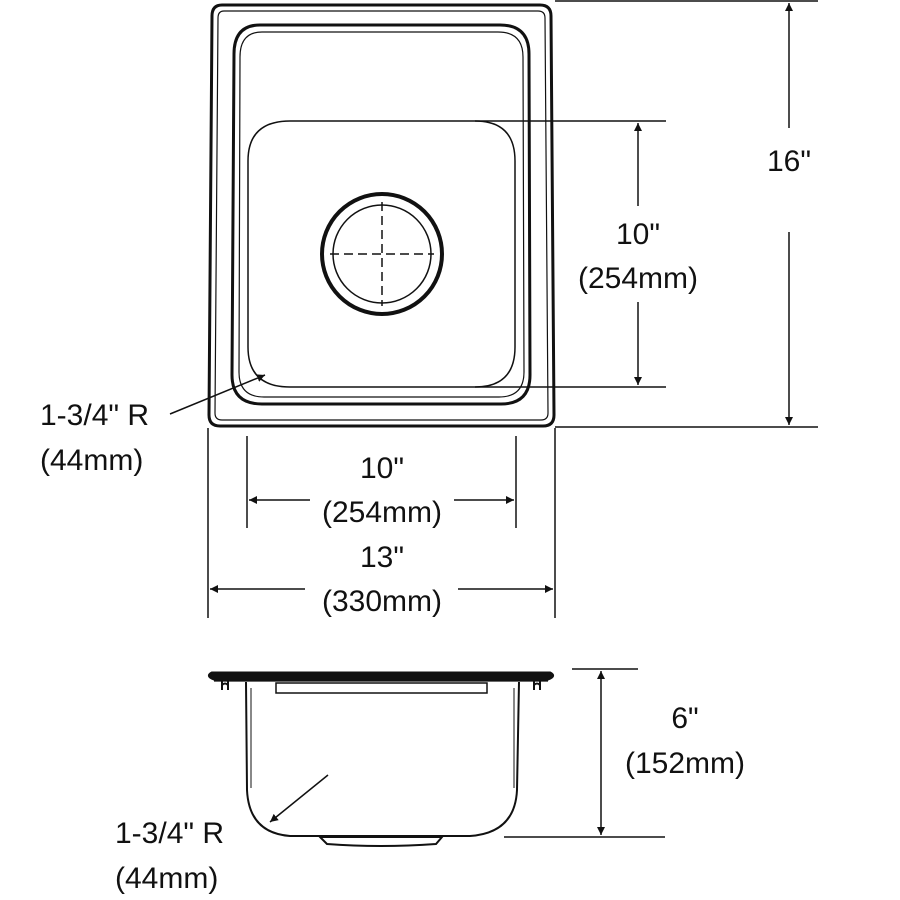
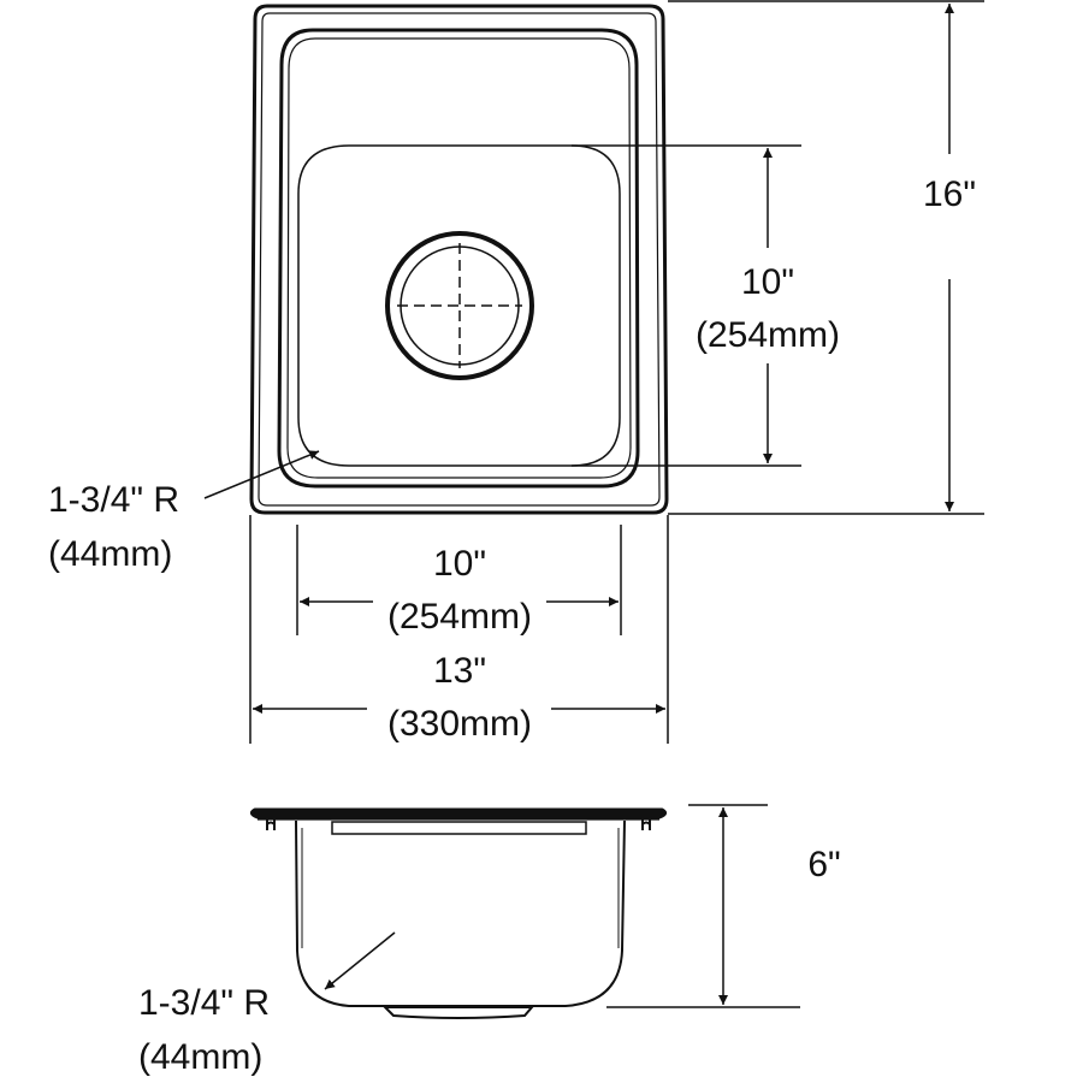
  16"
  10"
  (254mm)
  1-3/4" R
  (44mm)
  10"
  (254mm)
  13"
  (330mm)
  6"
- (152mm)
  1-3/4" R
  (44mm)
